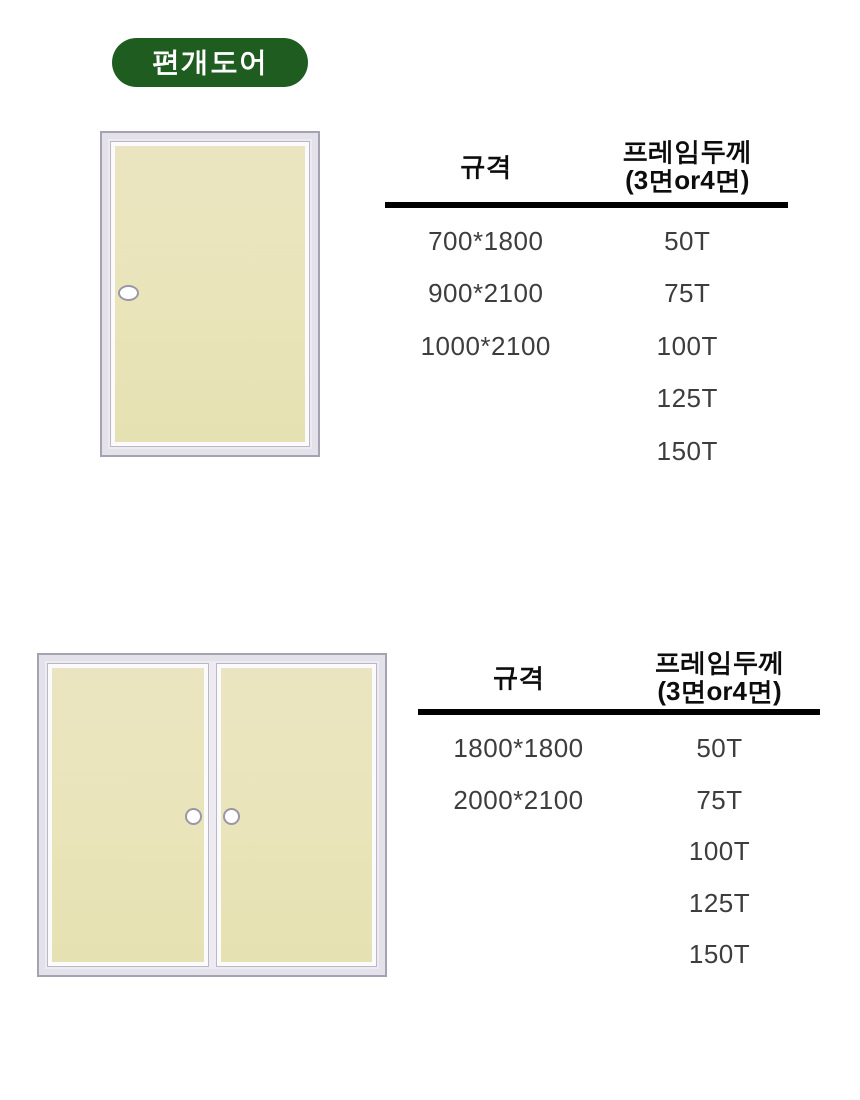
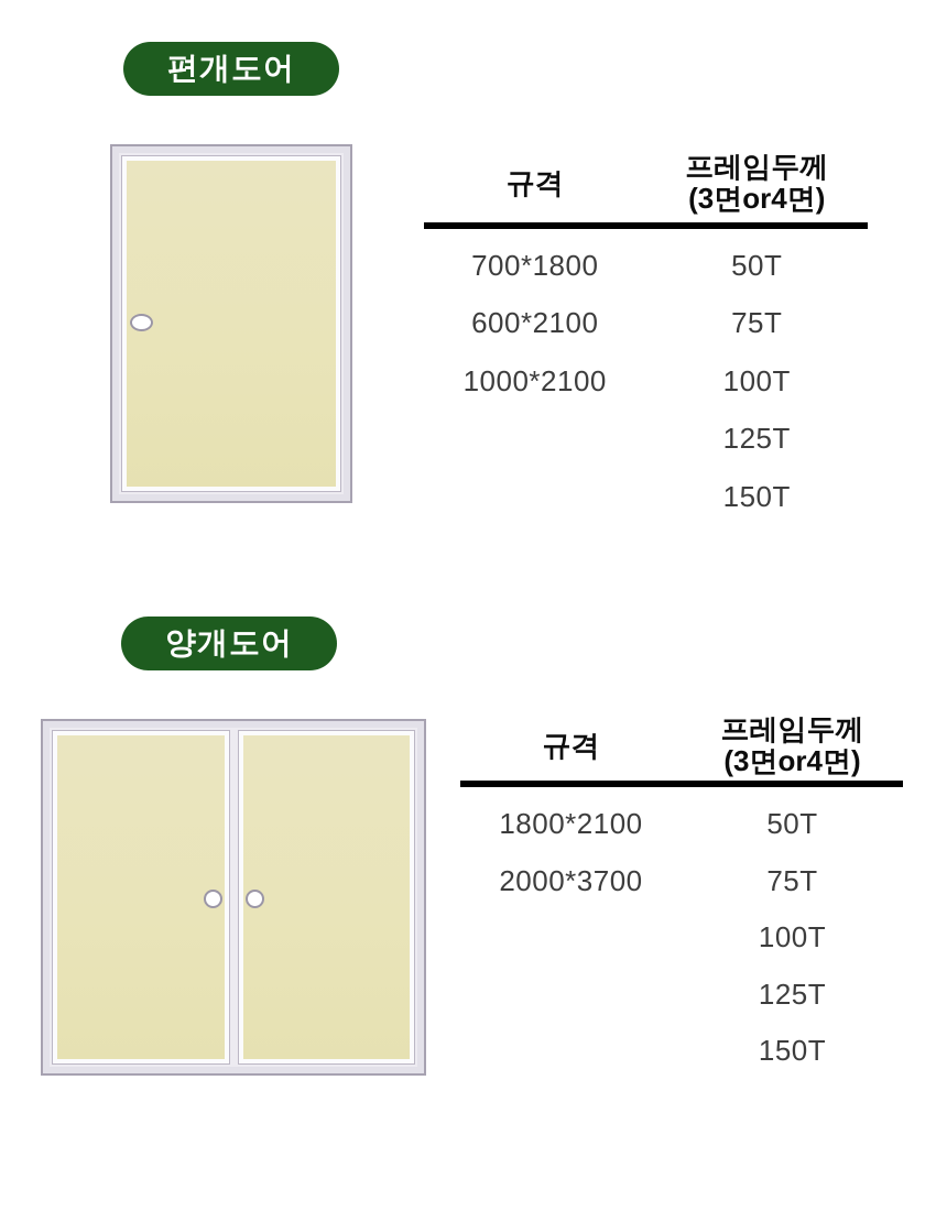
  편개도어
  규격
  프레임두께
  (3면or4면)
  700*1800
  50T
- 900*2100
+ 600*2100
  75T
  1000*2100
  100T
  125T
  150T
+ 양개도어
  규격
  프레임두께
  (3면or4면)
- 1800*1800
+ 1800*2100
  50T
- 2000*2100
+ 2000*3700
  75T
  100T
  125T
  150T
